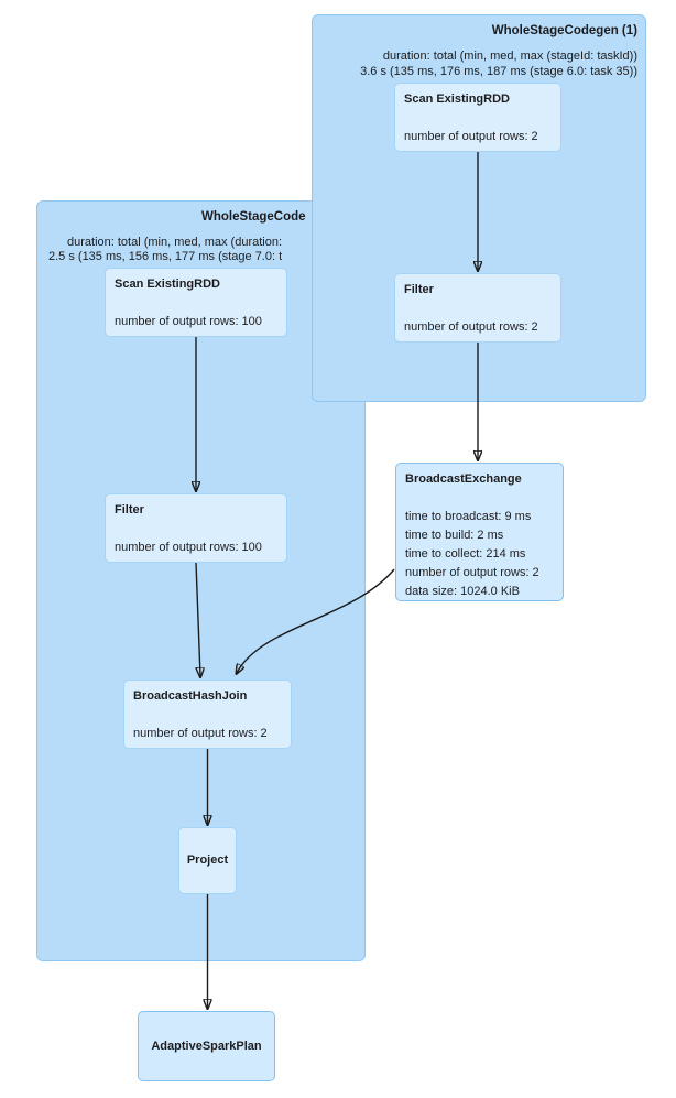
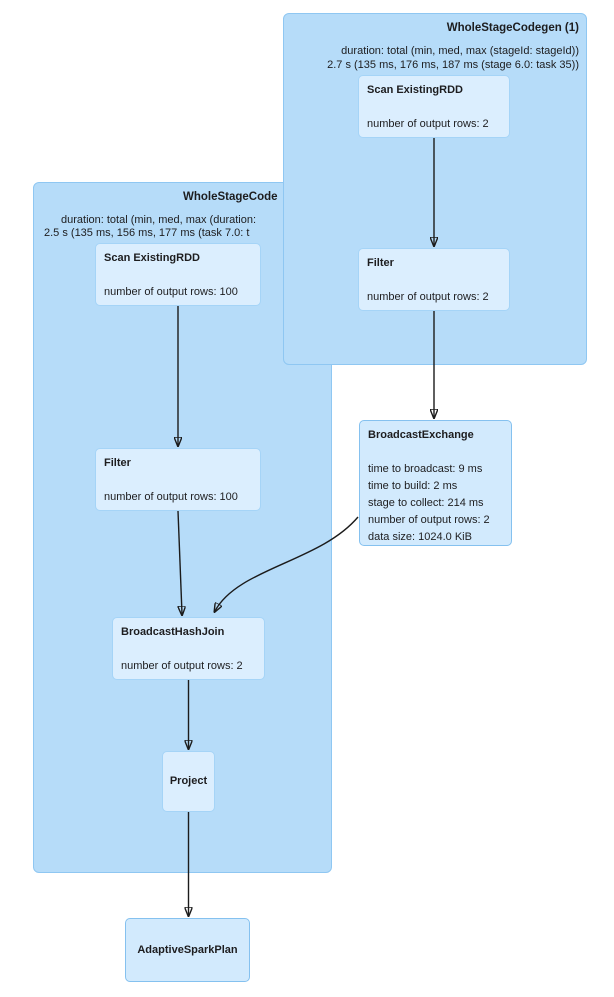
  WholeStageCode
  duration: total (min, med, max (duration:
- 2.5 s (135 ms, 156 ms, 177 ms (stage 7.0: t
+ 2.5 s (135 ms, 156 ms, 177 ms (task 7.0: t
  WholeStageCodegen (1)
- duration: total (min, med, max (stageId: taskId))
+ duration: total (min, med, max (stageId: stageId))
- 3.6 s (135 ms, 176 ms, 187 ms (stage 6.0: task 35))
+ 2.7 s (135 ms, 176 ms, 187 ms (stage 6.0: task 35))
  Scan ExistingRDD
  number of output rows: 2
  Filter
  number of output rows: 2
  Scan ExistingRDD
  number of output rows: 100
  Filter
  number of output rows: 100
  BroadcastExchange
  time to broadcast: 9 ms
  time to build: 2 ms
- time to collect: 214 ms
+ stage to collect: 214 ms
  number of output rows: 2
  data size: 1024.0 KiB
  BroadcastHashJoin
  number of output rows: 2
  Project
  AdaptiveSparkPlan
